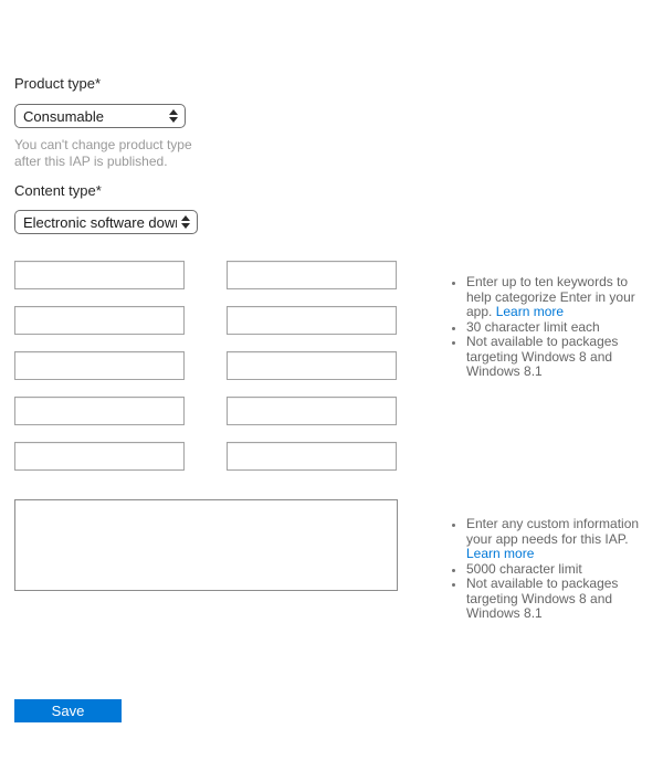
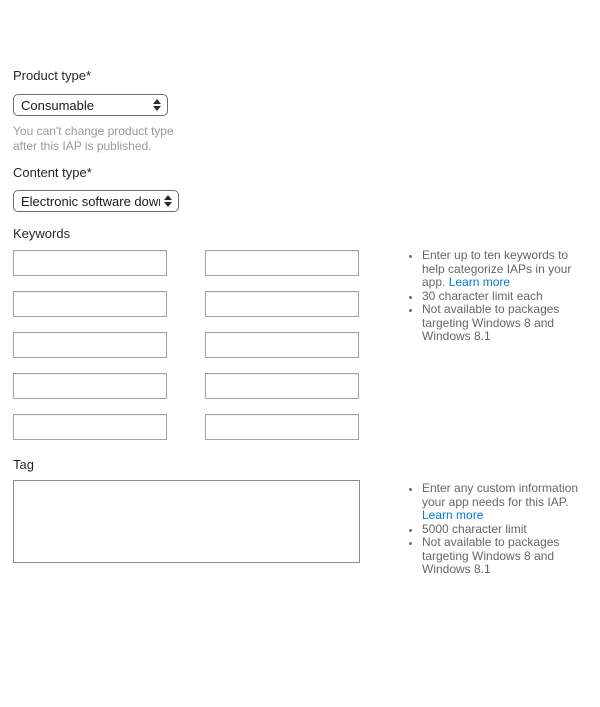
  Product type*
  Consumable
  You can't change product type after this IAP is published.
  Content type*
  Electronic software dow
+ Keywords
- Enter up to ten keywords to help categorize Enter in your app. Learn more
+ Enter up to ten keywords to help categorize IAPs in your app. Learn more
  30 character limit each
  Not available to packages targeting Windows 8 and Windows 8.1
+ Tag
  Enter any custom information your app needs for this IAP. Learn more
  5000 character limit
  Not available to packages targeting Windows 8 and Windows 8.1
- Save
